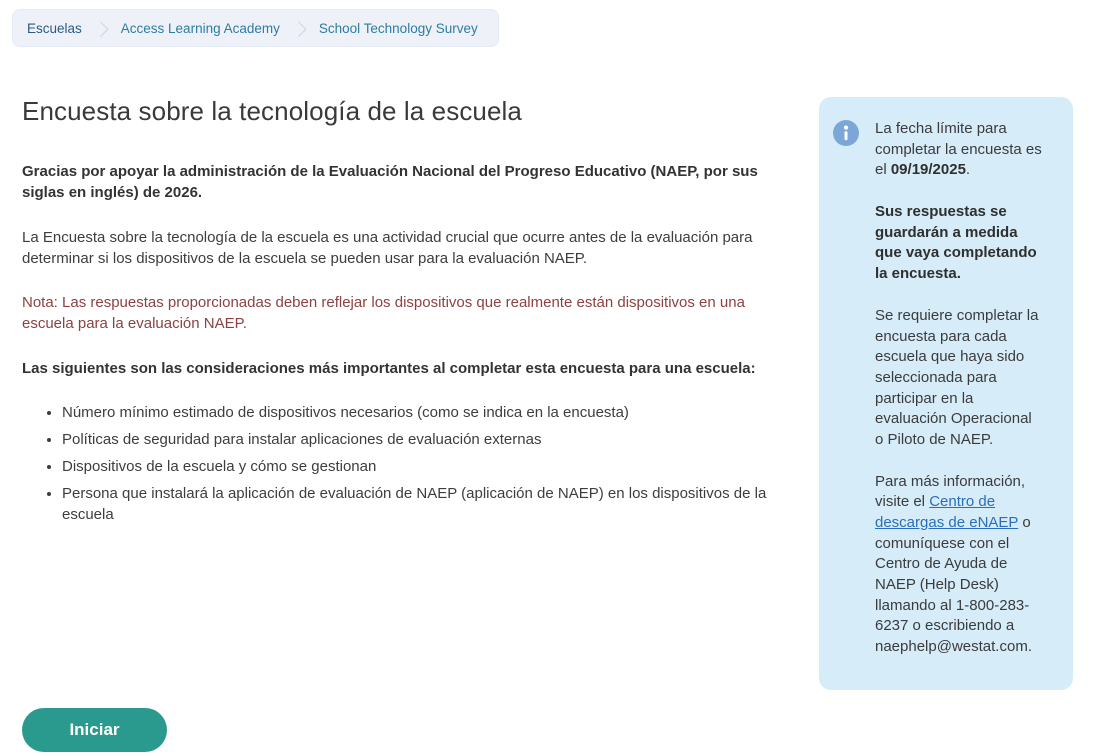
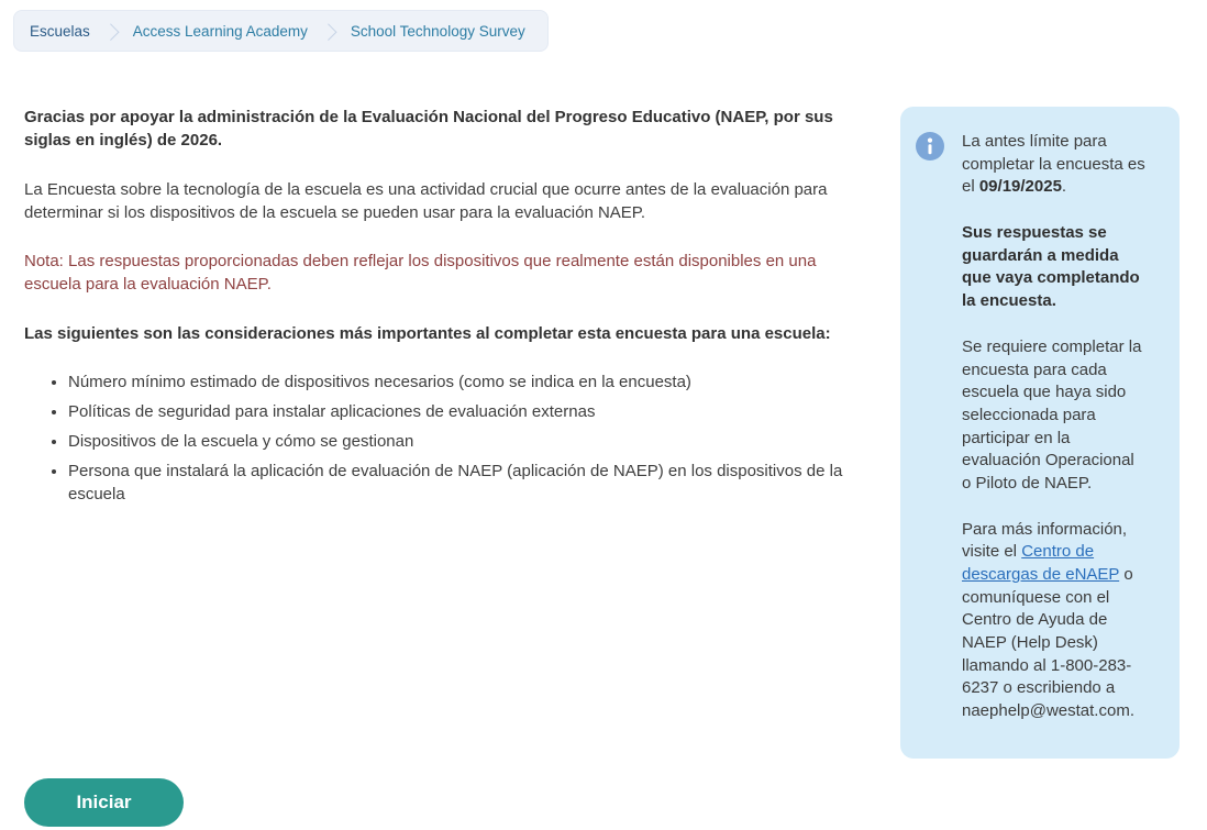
  Escuelas
  Access Learning Academy
  School Technology Survey
- Encuesta sobre la tecnología de la escuela
  Gracias por apoyar la administración de la Evaluación Nacional del Progreso Educativo (NAEP, por sus siglas en inglés) de 2026.
  La Encuesta sobre la tecnología de la escuela es una actividad crucial que ocurre antes de la evaluación para determinar si los dispositivos de la escuela se pueden usar para la evaluación NAEP.
- Nota: Las respuestas proporcionadas deben reflejar los dispositivos que realmente están dispositivos en una escuela para la evaluación NAEP.
+ Nota: Las respuestas proporcionadas deben reflejar los dispositivos que realmente están disponibles en una escuela para la evaluación NAEP.
  Las siguientes son las consideraciones más importantes al completar esta encuesta para una escuela:
  Número mínimo estimado de dispositivos necesarios (como se indica en la encuesta)
  Políticas de seguridad para instalar aplicaciones de evaluación externas
  Dispositivos de la escuela y cómo se gestionan
  Persona que instalará la aplicación de evaluación de NAEP (aplicación de NAEP) en los dispositivos de la escuela
- La fecha límite para completar la encuesta es el 09/19/2025.
+ La antes límite para completar la encuesta es el 09/19/2025.
  Sus respuestas se guardarán a medida que vaya completando la encuesta.
  Se requiere completar la encuesta para cada escuela que haya sido seleccionada para participar en la evaluación Operacional o Piloto de NAEP.
  Para más información, visite el Centro de descargas de eNAEP o comuníquese con el Centro de Ayuda de NAEP (Help Desk) llamando al 1-800-283-6237 o escribiendo a naephelp@westat.com.
  Iniciar
